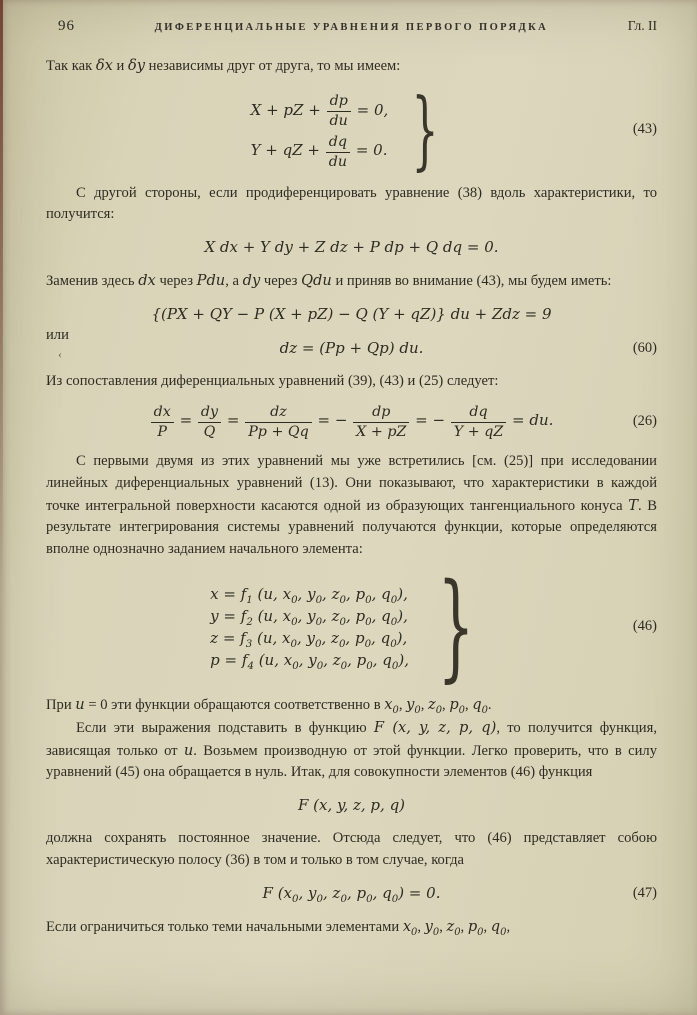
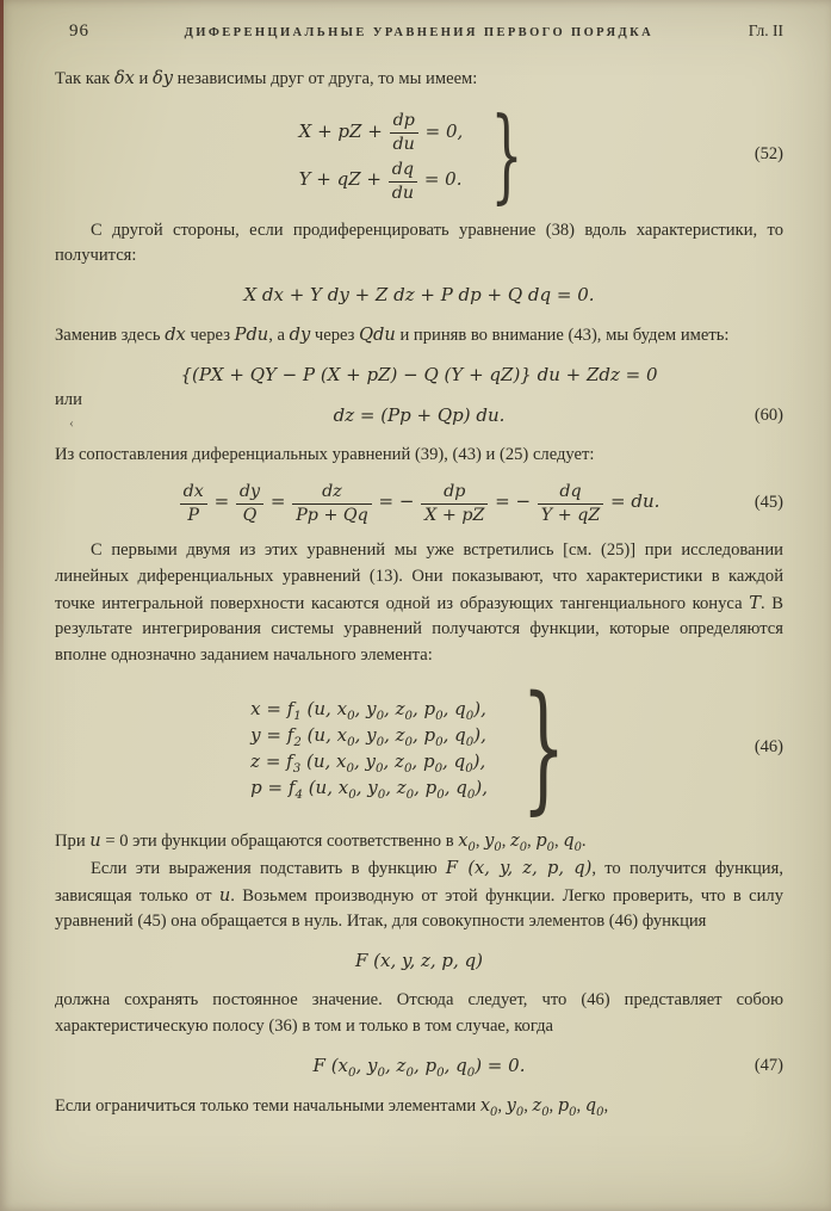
  96
  ДИФЕРЕНЦИАЛЬНЫЕ УРАВНЕНИЯ ПЕРВОГО ПОРЯДКА
  Гл. II
  Так как δx и δy независимы друг от друга, то мы имеем:
  X + pZ +
  dp
  du
  = 0,
  Y + qZ +
  dq
  du
  = 0.
  }
- (43)
+ (52)
  С другой стороны, если продиференцировать уравнение (38) вдоль характеристики, то получится:
  X dx + Y dy + Z dz + P dp + Q dq = 0.
  Заменив здесь dx через Pdu, а dy через Qdu и приняв во внимание (43), мы будем иметь:
- {(PX + QY − P (X + pZ) − Q (Y + qZ)} du + Zdz = 9
+ {(PX + QY − P (X + pZ) − Q (Y + qZ)} du + Zdz = 0
  или
  ‹
  dz = (Pp + Qp) du.
  (60)
  Из сопоставления диференциальных уравнений (39), (43) и (25) следует:
  dx
  P
  =
  dy
  Q
  =
  dz
  Pp + Qq
  = −
  dp
  X + pZ
  = −
  dq
  Y + qZ
  = du.
- (26)
+ (45)
  С первыми двумя из этих уравнений мы уже встретились [см. (25)] при исследовании линейных диференциальных уравнений (13). Они показывают, что характеристики в каждой точке интегральной поверхности касаются одной из образующих тангенциального конуса T. В результате интегрирования системы уравнений получаются функции, которые определяются вполне однозначно заданием начального элемента:
  x = f1 (u, x0, y0, z0, p0, q0),
  y = f2 (u, x0, y0, z0, p0, q0),
  z = f3 (u, x0, y0, z0, p0, q0),
  p = f4 (u, x0, y0, z0, p0, q0),
  }
  (46)
  При u = 0 эти функции обращаются соответственно в x0, y0, z0, p0, q0.
  Если эти выражения подставить в функцию F (x, y, z, p, q), то получится функция, зависящая только от u. Возьмем производную от этой функции. Легко проверить, что в силу уравнений (45) она обращается в нуль. Итак, для совокупности элементов (46) функция
  F (x, y, z, p, q)
  должна сохранять постоянное значение. Отсюда следует, что (46) представляет собою характеристическую полосу (36) в том и только в том случае, когда
  F (x0, y0, z0, p0, q0) = 0.
  (47)
  Если ограничиться только теми начальными элементами x0, y0, z0, p0, q0,
